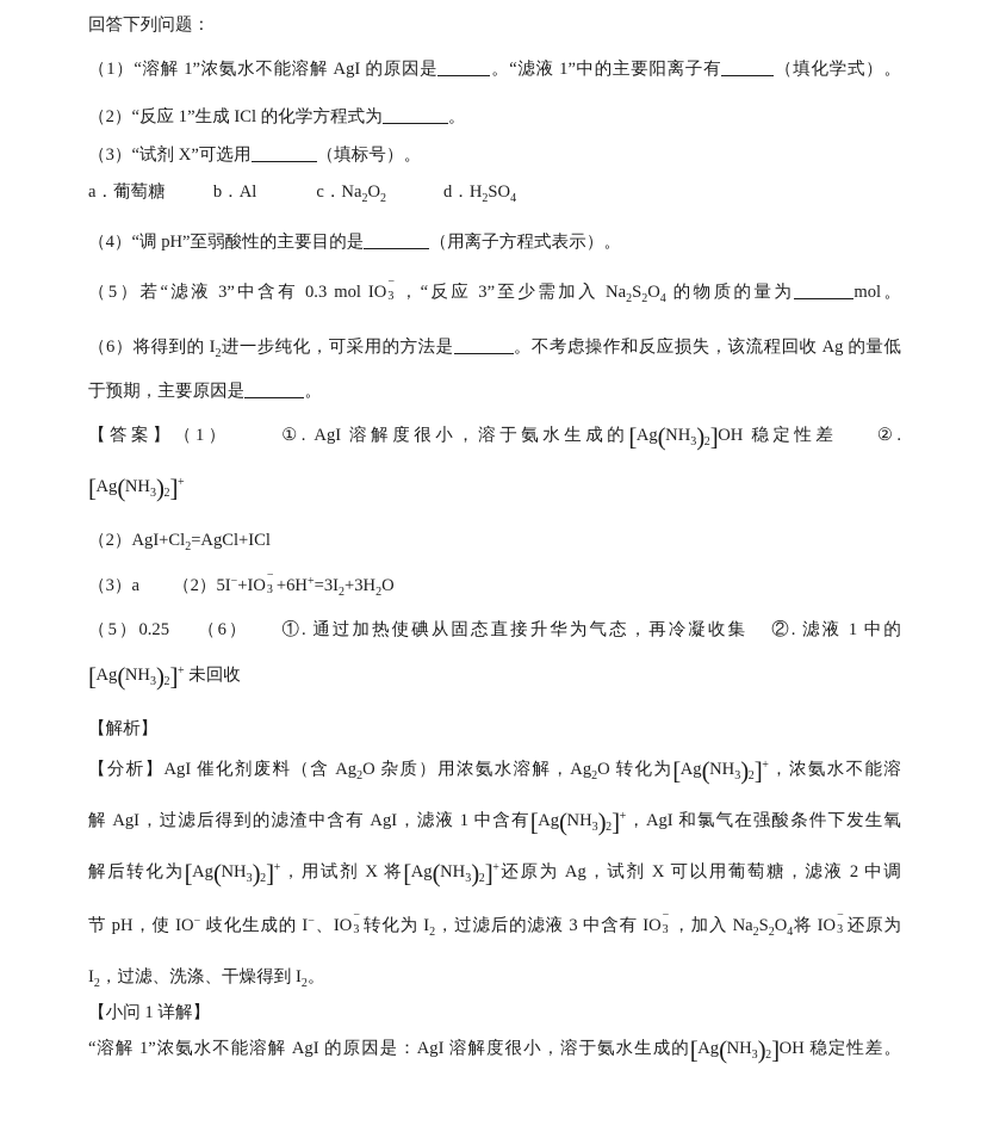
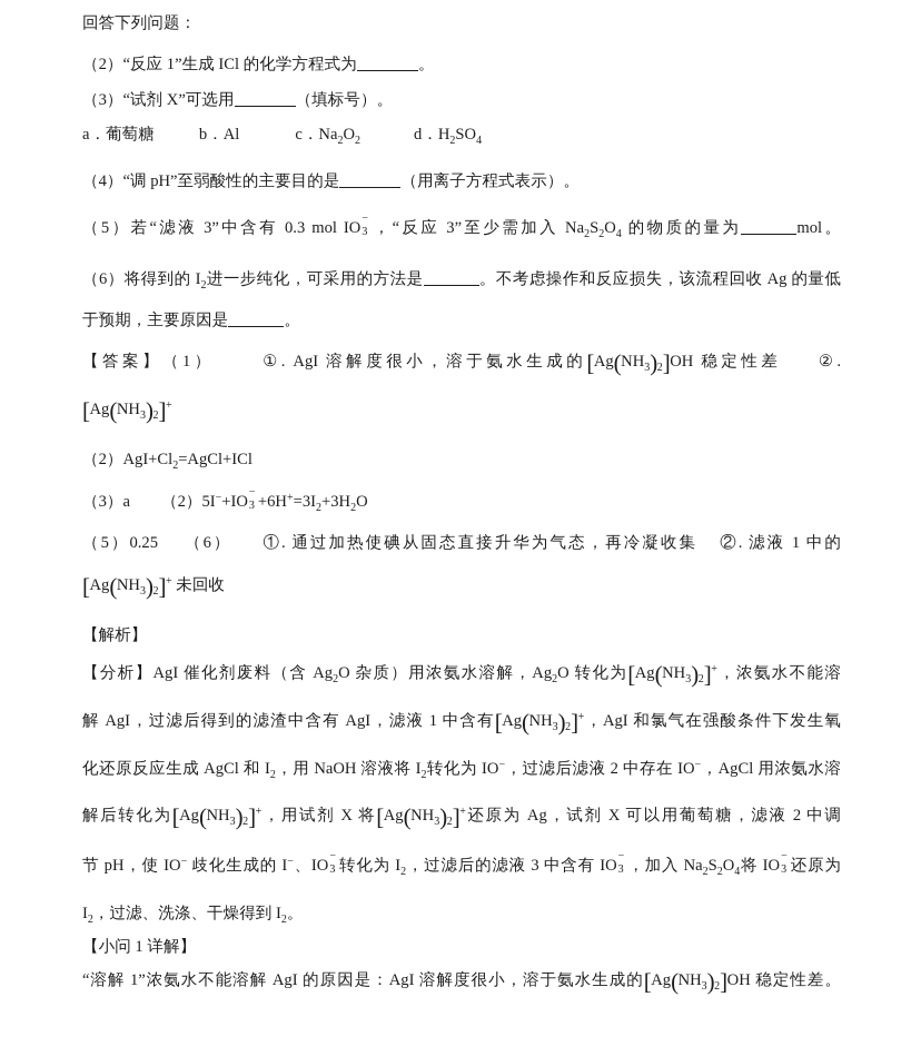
  回答下列问题：
- （1）“溶解 1”浓氨水不能溶解 AgI 的原因是 。“滤液 1”中的主要阳离子有 （填化学式）。
  （2）“反应 1”生成 ICl 的化学方程式为 。
  （3）“试剂 X”可选用 （填标号）。
  a．葡萄糖 b．Al c．Na2O2d．H2SO4
  （4）“调 pH”至弱酸性的主要目的是 （用离子方程式表示）。
  （5）若“滤液 3”中含有 0.3 mol IO
  −
  3
  ，“反应 3”至少需加入 Na2S2O4 的物质的量为 mol。
  （6）将得到的 I2进一步纯化，可采用的方法是 。不考虑操作和反应损失，该流程回收 Ag 的量低
  于预期，主要原因是 。
  【答案】（1） ①. AgI 溶解度很小，溶于氨水生成的[Ag(NH3)2]OH 稳定性差 ②.
  [Ag(NH3)2]+
  （2）AgI+Cl2=AgCl+ICl
  （3）a （2）5I−+IO
  −
  3
  +6H+=3I2+3H2O
  （5）0.25 （6） ①. 通过加热使碘从固态直接升华为气态，再冷凝收集 ②. 滤液 1 中的
  [Ag(NH3)2]+ 未回收
  【解析】
  【分析】AgI 催化剂废料（含 Ag2O 杂质）用浓氨水溶解，Ag2O 转化为[Ag(NH3)2]+，浓氨水不能溶
  解 AgI，过滤后得到的滤渣中含有 AgI，滤液 1 中含有[Ag(NH3)2]+，AgI 和氯气在强酸条件下发生氧
+ 化还原反应生成 AgCl 和 I2，用 NaOH 溶液将 I2转化为 IO−，过滤后滤液 2 中存在 IO−，AgCl 用浓氨水溶
  解后转化为[Ag(NH3)2]+，用试剂 X 将[Ag(NH3)2]+还原为 Ag，试剂 X 可以用葡萄糖，滤液 2 中调
  节 pH，使 IO− 歧化生成的 I−、IO
  −
  3
  转化为 I2，过滤后的滤液 3 中含有 IO
  −
  3
  ，加入 Na2S2O4将 IO
  −
  3
  还原为
  I2，过滤、洗涤、干燥得到 I2。
  【小问 1 详解】
  “溶解 1”浓氨水不能溶解 AgI 的原因是：AgI 溶解度很小，溶于氨水生成的[Ag(NH3)2]OH 稳定性差。
